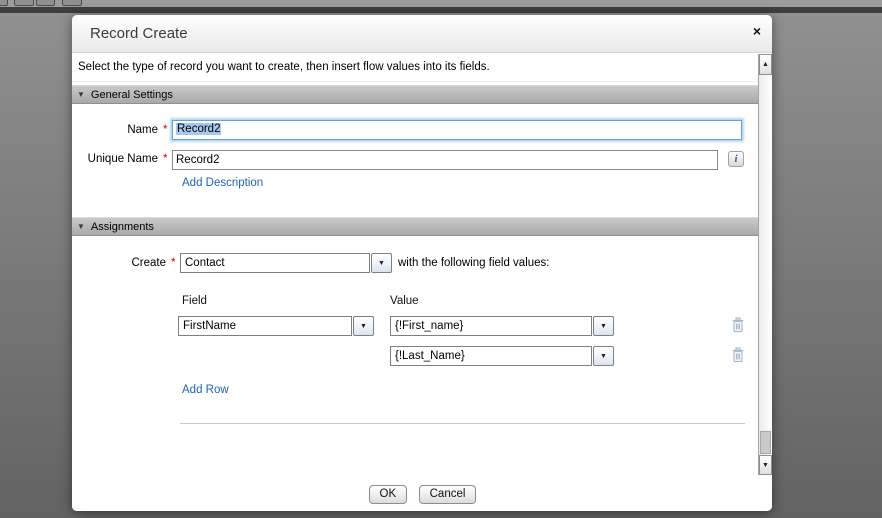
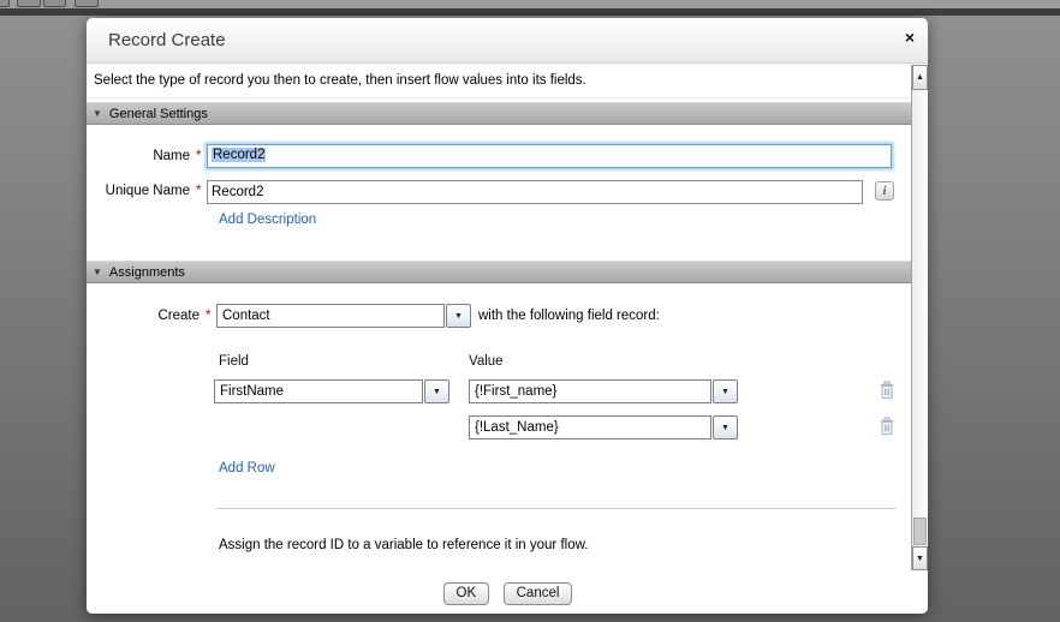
  Record Create
  ×
- Select the type of record you want to create, then insert flow values into its fields.
+ Select the type of record you then to create, then insert flow values into its fields.
  ▼
  General Settings
  Name
  *
  Record2
  Unique Name
  *
  Record2
  i
  Add Description
  ▼
  Assignments
  Create
  *
  Contact
- with the following field values:
+ with the following field record:
  Field
  Value
  FirstName
  {!First_name}
  {!Last_Name}
  Add Row
+ Assign the record ID to a variable to reference it in your flow.
  OK Cancel
